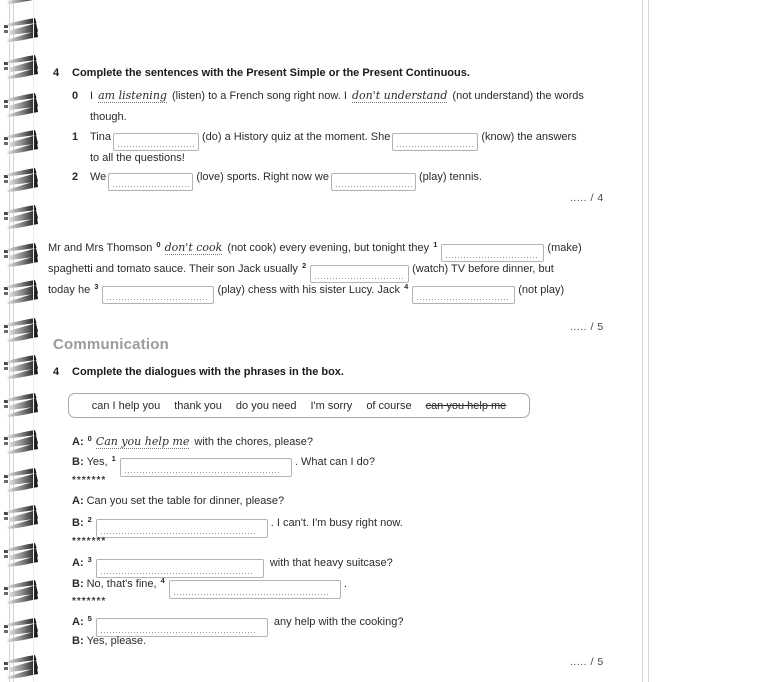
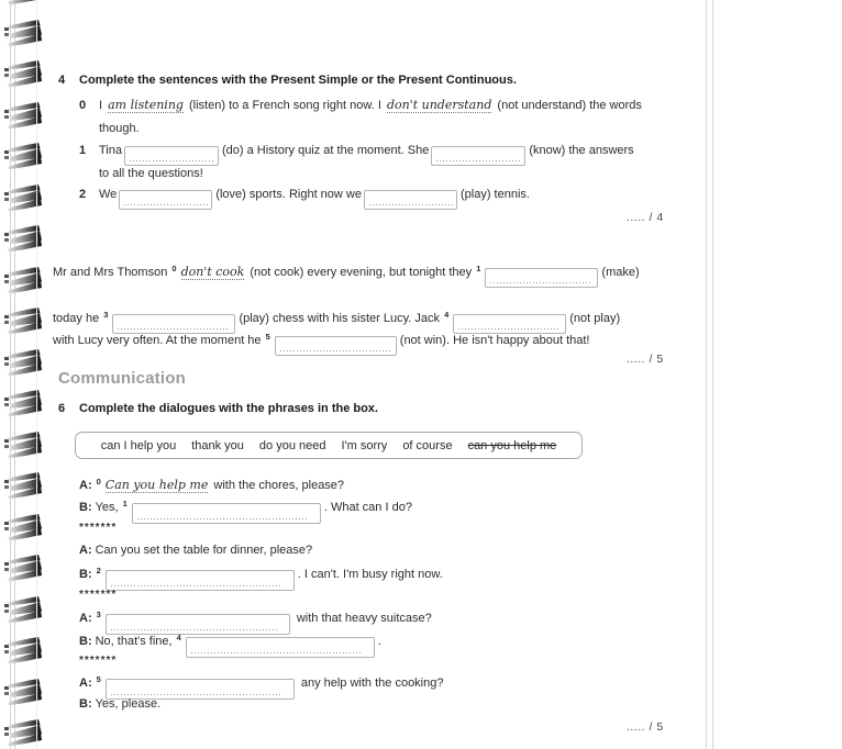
  4 Complete the sentences with the Present Simple or the Present Continuous.
  0 I am listening (listen) to a French song right now. I don't understand (not understand) the words
  though.
  1 Tina (do) a History quiz at the moment. She (know) the answers
  to all the questions!
  2 We (love) sports. Right now we (play) tennis.
  ..... / 4
  Mr and Mrs Thomson 0 don't cook (not cook) every evening, but tonight they 1 (make)
- spaghetti and tomato sauce. Their son Jack usually 2 (watch) TV before dinner, but
  today he 3 (play) chess with his sister Lucy. Jack 4 (not play)
+ with Lucy very often. At the moment he 5 (not win). He isn't happy about that!
  ..... / 5
  Communication
- 4 Complete the dialogues with the phrases in the box.
+ 6 Complete the dialogues with the phrases in the box.
  can I help you
  thank you
  do you need
  I'm sorry
  of course
  can you help me
  A: 0 Can you help me with the chores, please?
  B: Yes, 1 . What can I do?
  *******
  A: Can you set the table for dinner, please?
  B: 2 . I can't. I'm busy right now.
  *******
  A: 3 with that heavy suitcase?
  B: No, that's fine, 4 .
  *******
  A: 5 any help with the cooking?
  B: Yes, please.
  ..... / 5
